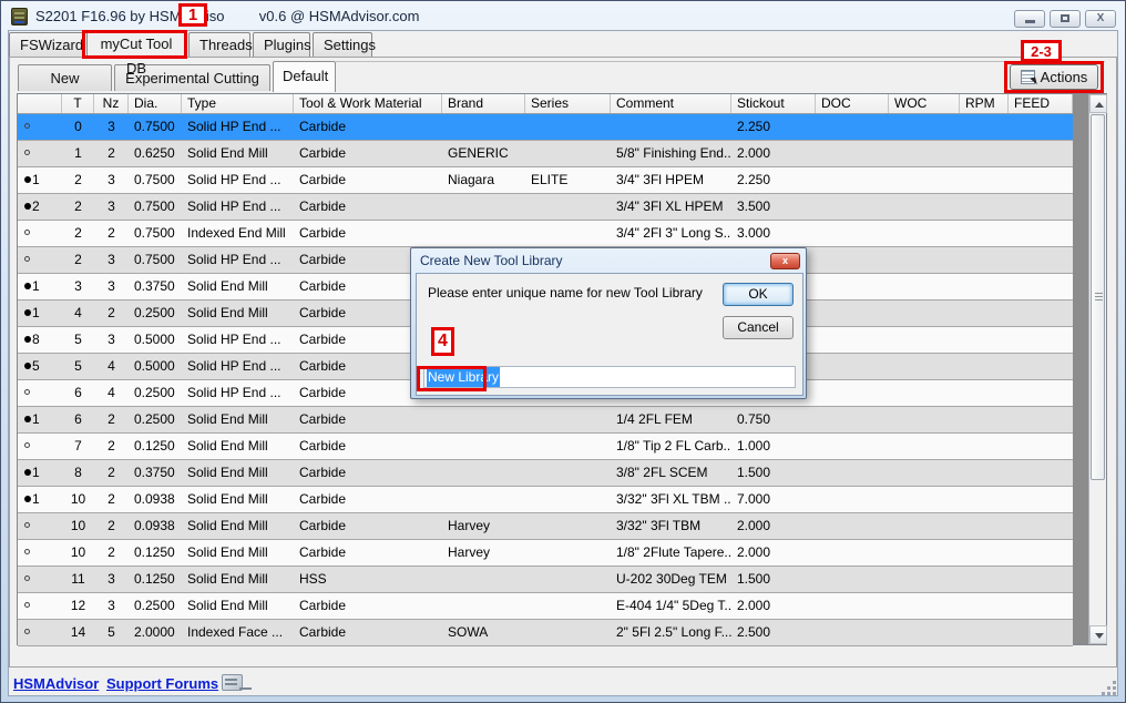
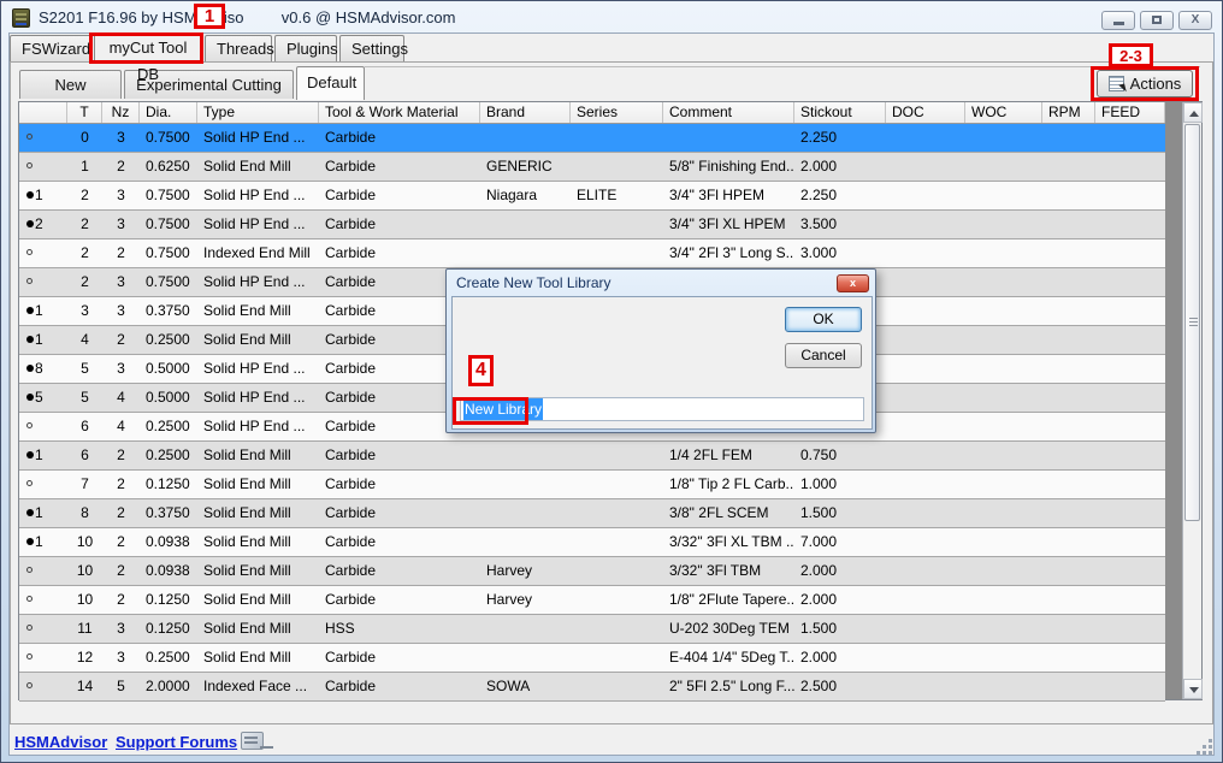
  S2201 F16.96 by HSMiso v0.6 @ HSMAdvisor.com
  X
  FSWizard
  myCut Tool DB
  Threads
  Plugins
  Settings
  Default
  Actions
  T
  Nz
  Dia.
  Type
  Tool & Work Material
  Brand
  Series
  Comment
  Stickout
  DOC
  WOC
  RPM
  FEED
  0
  3
  0.7500
  Solid HP End ...
  Carbide
  2.250
  1
  2
  0.6250
  Solid End Mill
  Carbide
  GENERIC
  5/8" Finishing End..
  2.000
  1
  2
  3
  0.7500
  Solid HP End ...
  Carbide
  Niagara
  ELITE
  3/4" 3Fl HPEM
  2.250
  2
  2
  3
  0.7500
  Solid HP End ...
  Carbide
  3/4" 3Fl XL HPEM
  3.500
  2
  2
  0.7500
  Indexed End Mill
  Carbide
  3/4" 2Fl 3" Long S..
  3.000
  2
  3
  0.7500
  Solid HP End ...
  Carbide
  1
  3
  3
  0.3750
  Solid End Mill
  Carbide
  1
  4
  2
  0.2500
  Solid End Mill
  Carbide
  8
  5
  3
  0.5000
  Solid HP End ...
  Carbide
  5
  5
  4
  0.5000
  Solid HP End ...
  Carbide
  6
  4
  0.2500
  Solid HP End ...
  Carbide
  1
  6
  2
  0.2500
  Solid End Mill
  Carbide
  1/4 2FL FEM
  0.750
  7
  2
  0.1250
  Solid End Mill
  Carbide
  1/8" Tip 2 FL Carb..
  1.000
  1
  8
  2
  0.3750
  Solid End Mill
  Carbide
  3/8" 2FL SCEM
  1.500
  1
  10
  2
  0.0938
  Solid End Mill
  Carbide
  3/32" 3Fl XL TBM ..
  7.000
  10
  2
  0.0938
  Solid End Mill
  Carbide
  Harvey
  3/32" 3Fl TBM
  2.000
  10
  2
  0.1250
  Solid End Mill
  Carbide
  Harvey
  1/8" 2Flute Tapere..
  2.000
  11
  3
  0.1250
  Solid End Mill
  HSS
  U-202 30Deg TEM
  1.500
  12
  3
  0.2500
  Solid End Mill
  Carbide
  E-404 1/4" 5Deg T..
  2.000
  14
  5
  2.0000
  Indexed Face ...
  Carbide
  SOWA
  2" 5Fl 2.5" Long F...
  2.500
  HSMAdvisor
  Support Forums
  Create New Tool Library
  x
- Please enter unique name for new Tool Library
  OK
  Cancel
  New Library
  1
  2-3
  4
